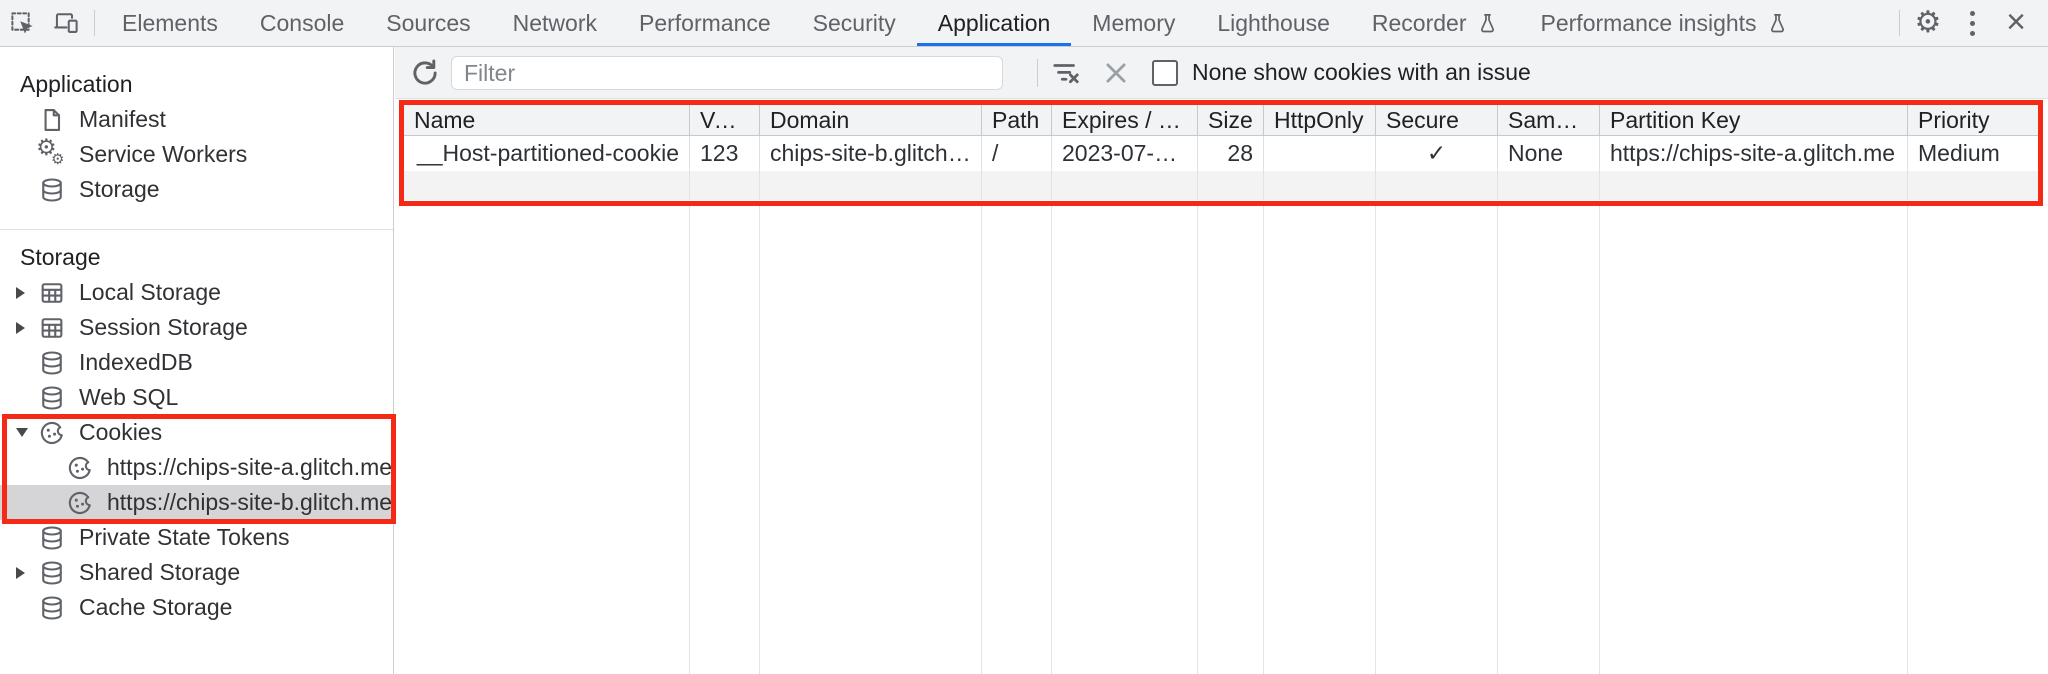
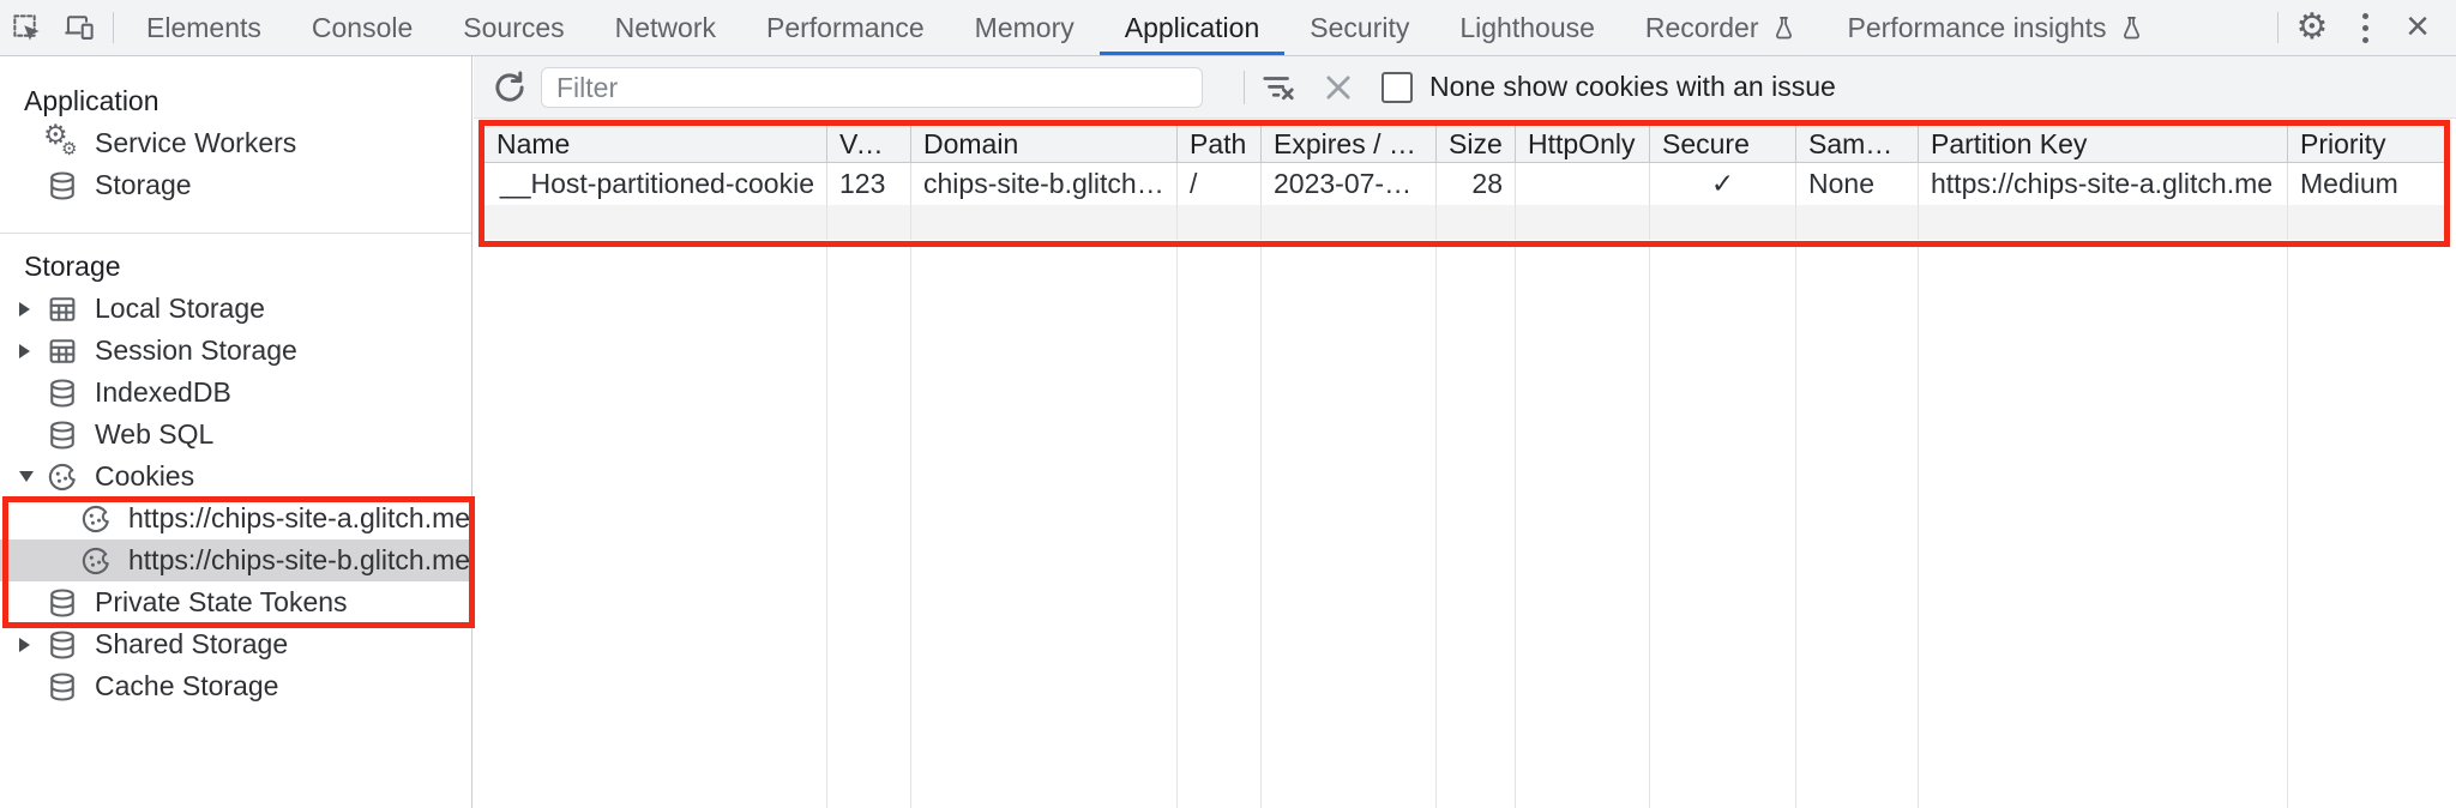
  Elements
  Console
  Sources
  Network
  Performance
- Security
+ Memory
  Application
- Memory
+ Security
  Lighthouse
  Recorder
  Performance insights
  ⚙
  ×
  Application
- Manifest
  ⚙
  ⚙
  Service Workers
  Storage
  Storage
  Local Storage
  Session Storage
  IndexedDB
  Web SQL
  Cookies
  https://chips-site-a.glitch.me
  https://chips-site-b.glitch.me
  Private State Tokens
  Shared Storage
  Cache Storage
  Filter
  None show cookies with an issue
  Name
  Value
  Domain
  Path
  Expires / M...
  Size
  HttpOnly
  Secure
  SameSit
  Partition Key
  Priority
  __Host-partitioned-cookie
  123
  chips-site-b.glitch.me
  /
  2023-07-07...
  28
  ✓
  None
  https://chips-site-a.glitch.me
  Medium
